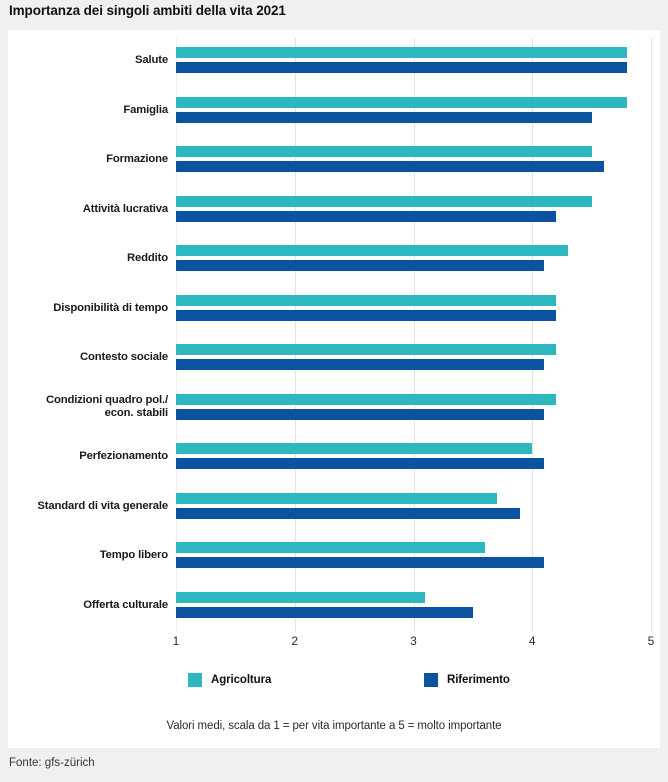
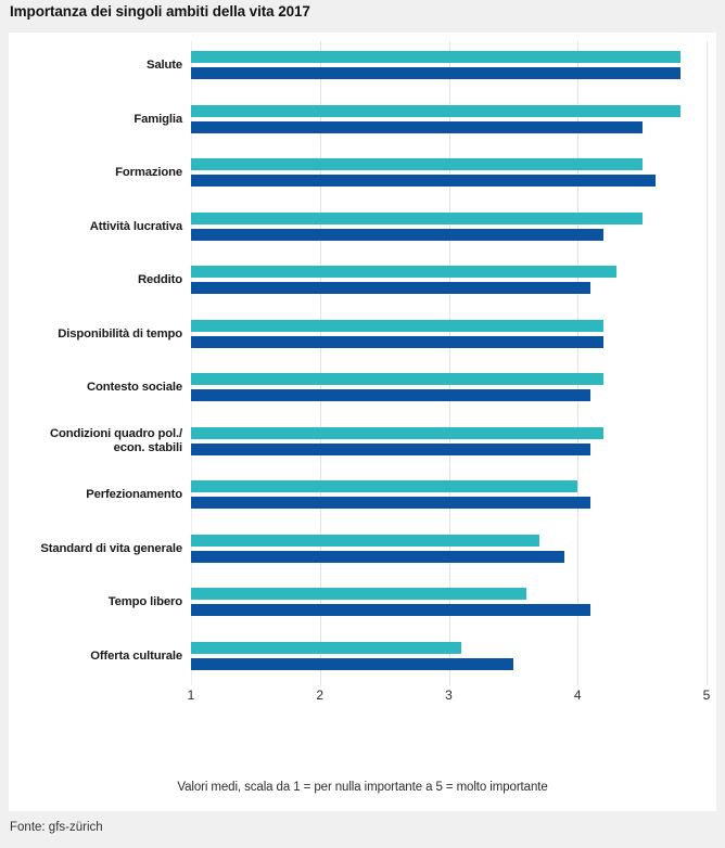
- Importanza dei singoli ambiti della vita 2021
+ Importanza dei singoli ambiti della vita 2017
  Salute
  Famiglia
  Formazione
  Attività lucrativa
  Reddito
  Disponibilità di tempo
  Contesto sociale
  Condizioni quadro pol./
  econ. stabili
  Perfezionamento
  Standard di vita generale
  Tempo libero
  Offerta culturale
  1
  2
  3
  4
  5
- Agricoltura
- Riferimento
- Valori medi, scala da 1 = per vita importante a 5 = molto importante
+ Valori medi, scala da 1 = per nulla importante a 5 = molto importante
  Fonte: gfs-zürich
